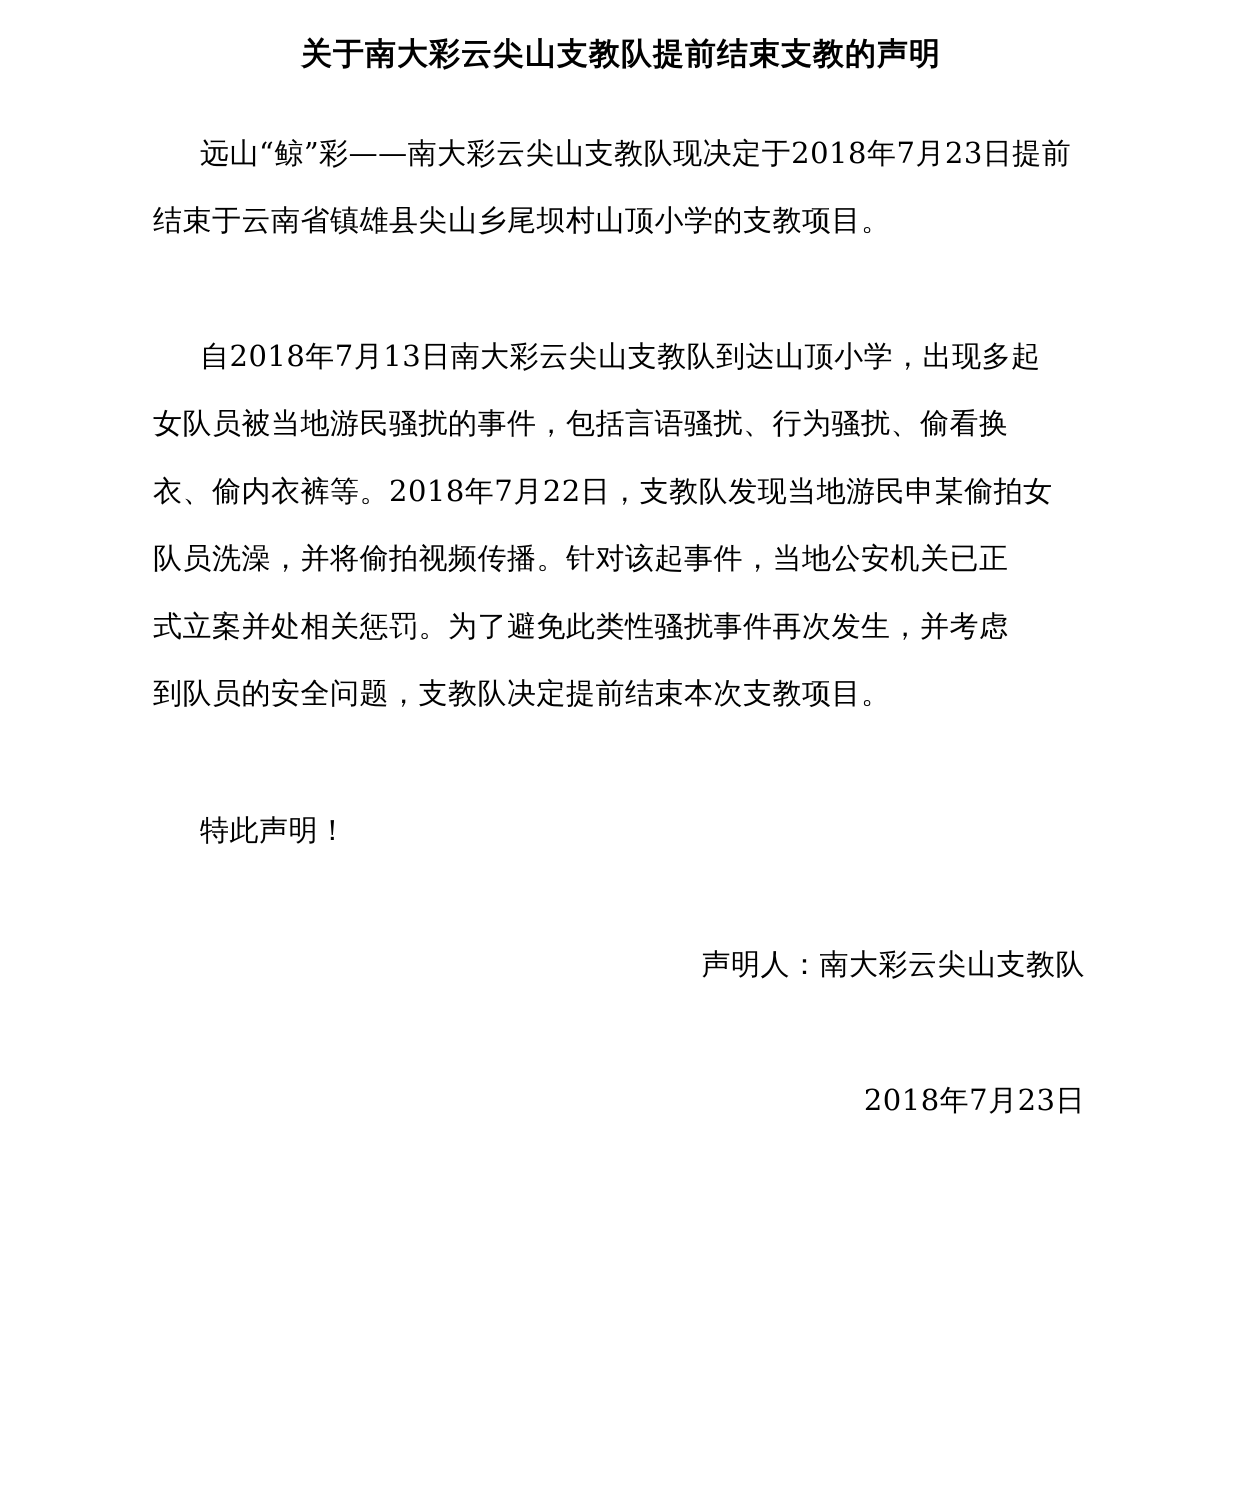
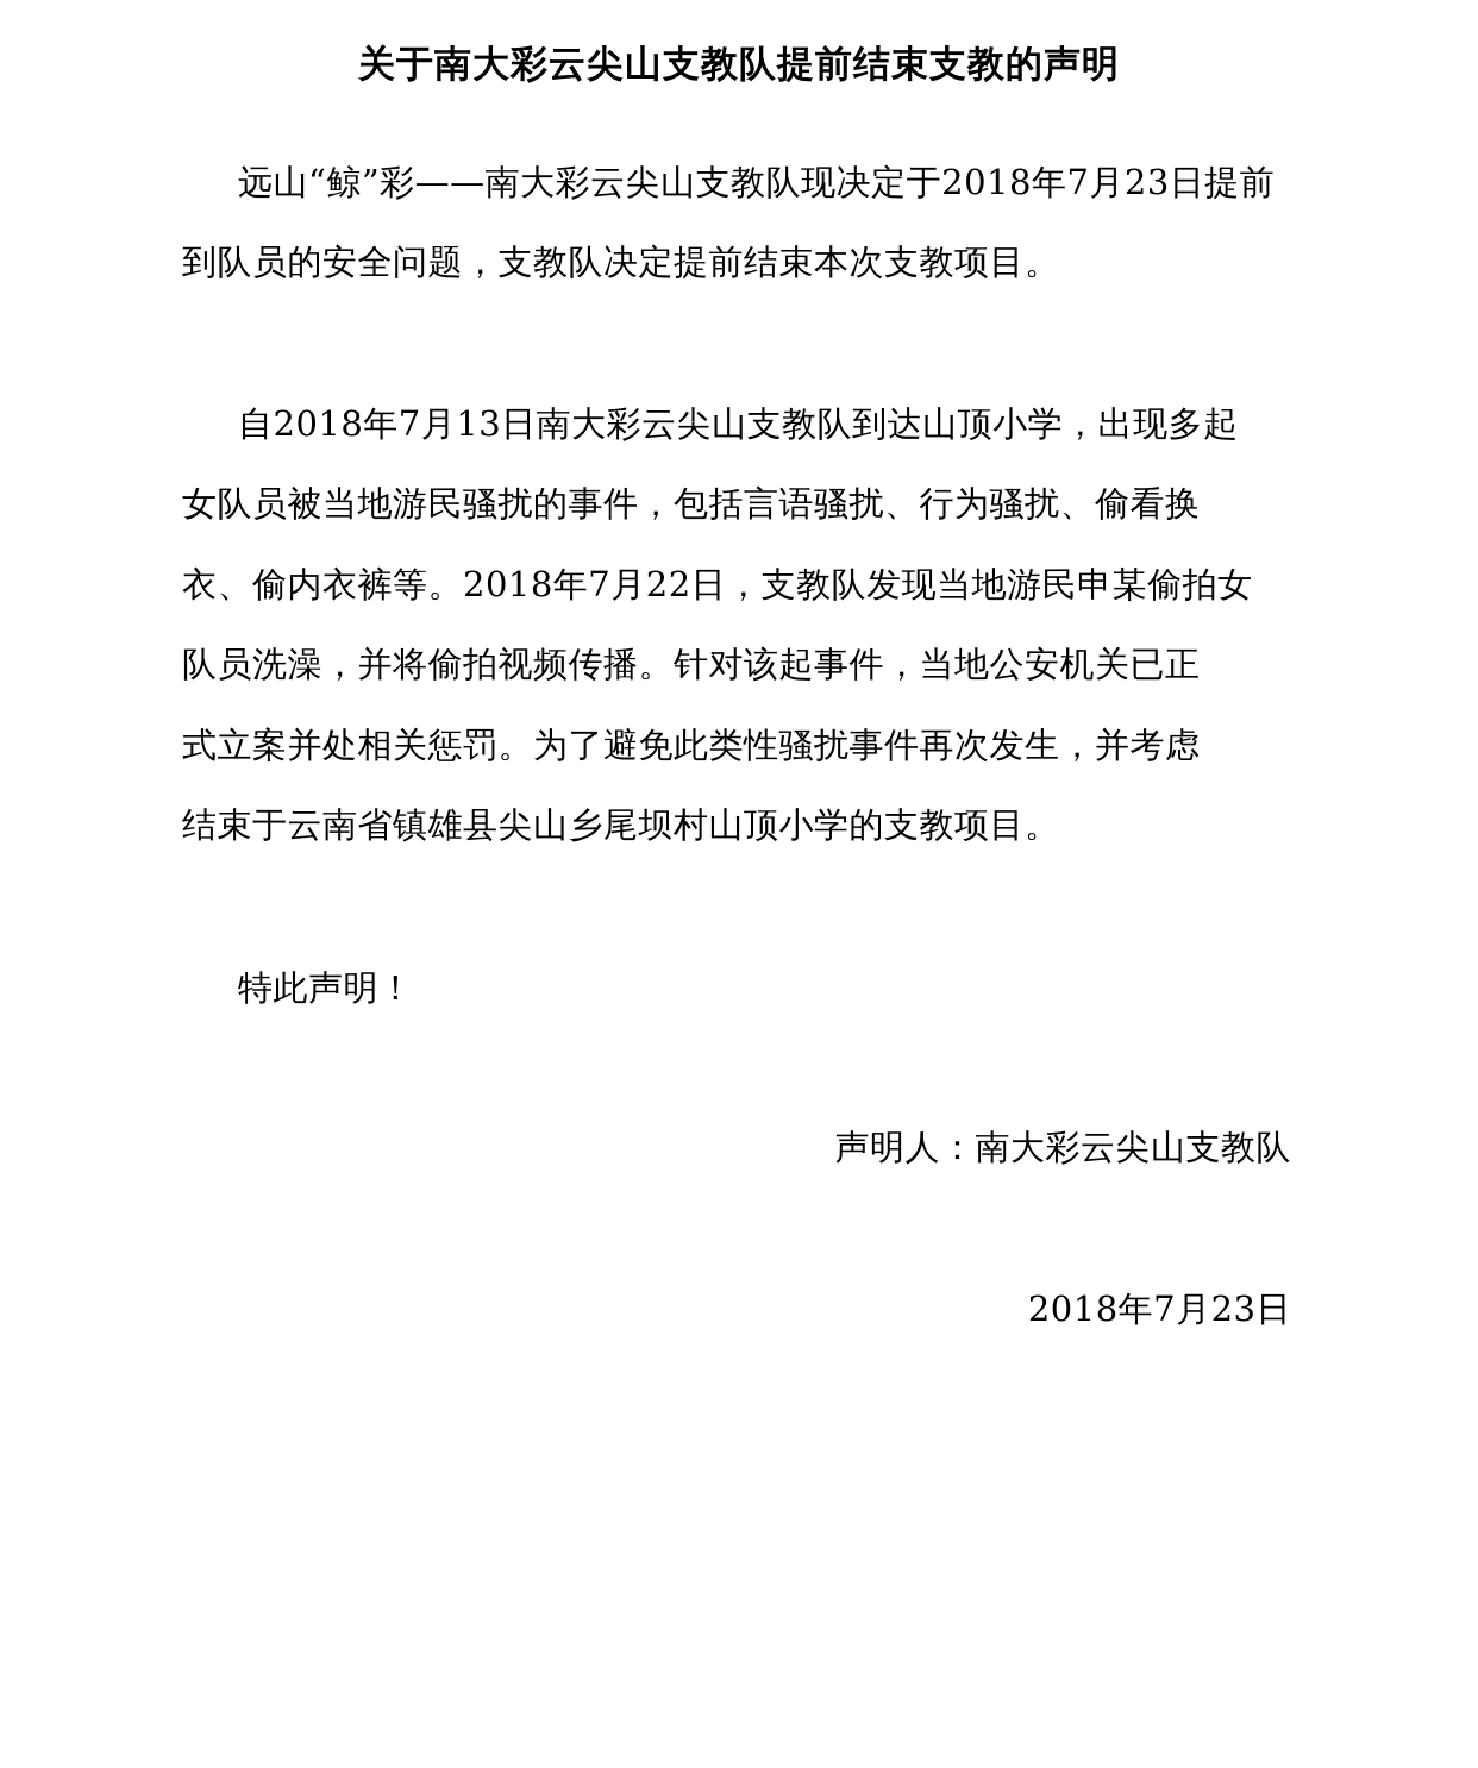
  关于南大彩云尖山支教队提前结束支教的声明
  远山“鲸”彩——南大彩云尖山支教队现决定于2018年7月23日提前
- 结束于云南省镇雄县尖山乡尾坝村山顶小学的支教项目。
+ 到队员的安全问题，支教队决定提前结束本次支教项目。
  自2018年7月13日南大彩云尖山支教队到达山顶小学，出现多起
  女队员被当地游民骚扰的事件，包括言语骚扰、行为骚扰、偷看换
  衣、偷内衣裤等。2018年7月22日，支教队发现当地游民申某偷拍女
  队员洗澡，并将偷拍视频传播。针对该起事件，当地公安机关已正
  式立案并处相关惩罚。为了避免此类性骚扰事件再次发生，并考虑
- 到队员的安全问题，支教队决定提前结束本次支教项目。
+ 结束于云南省镇雄县尖山乡尾坝村山顶小学的支教项目。
  特此声明！
  声明人：南大彩云尖山支教队
  2018年7月23日
